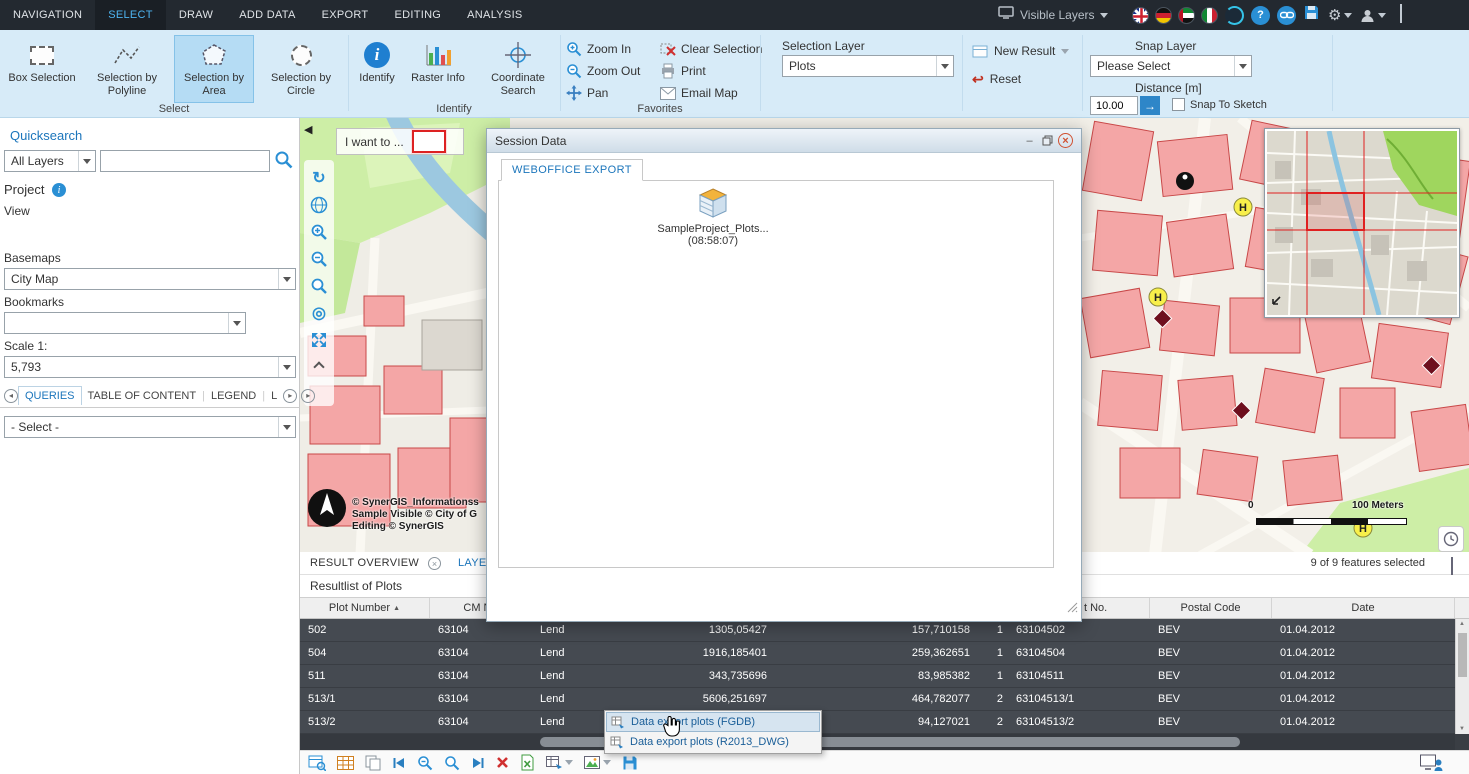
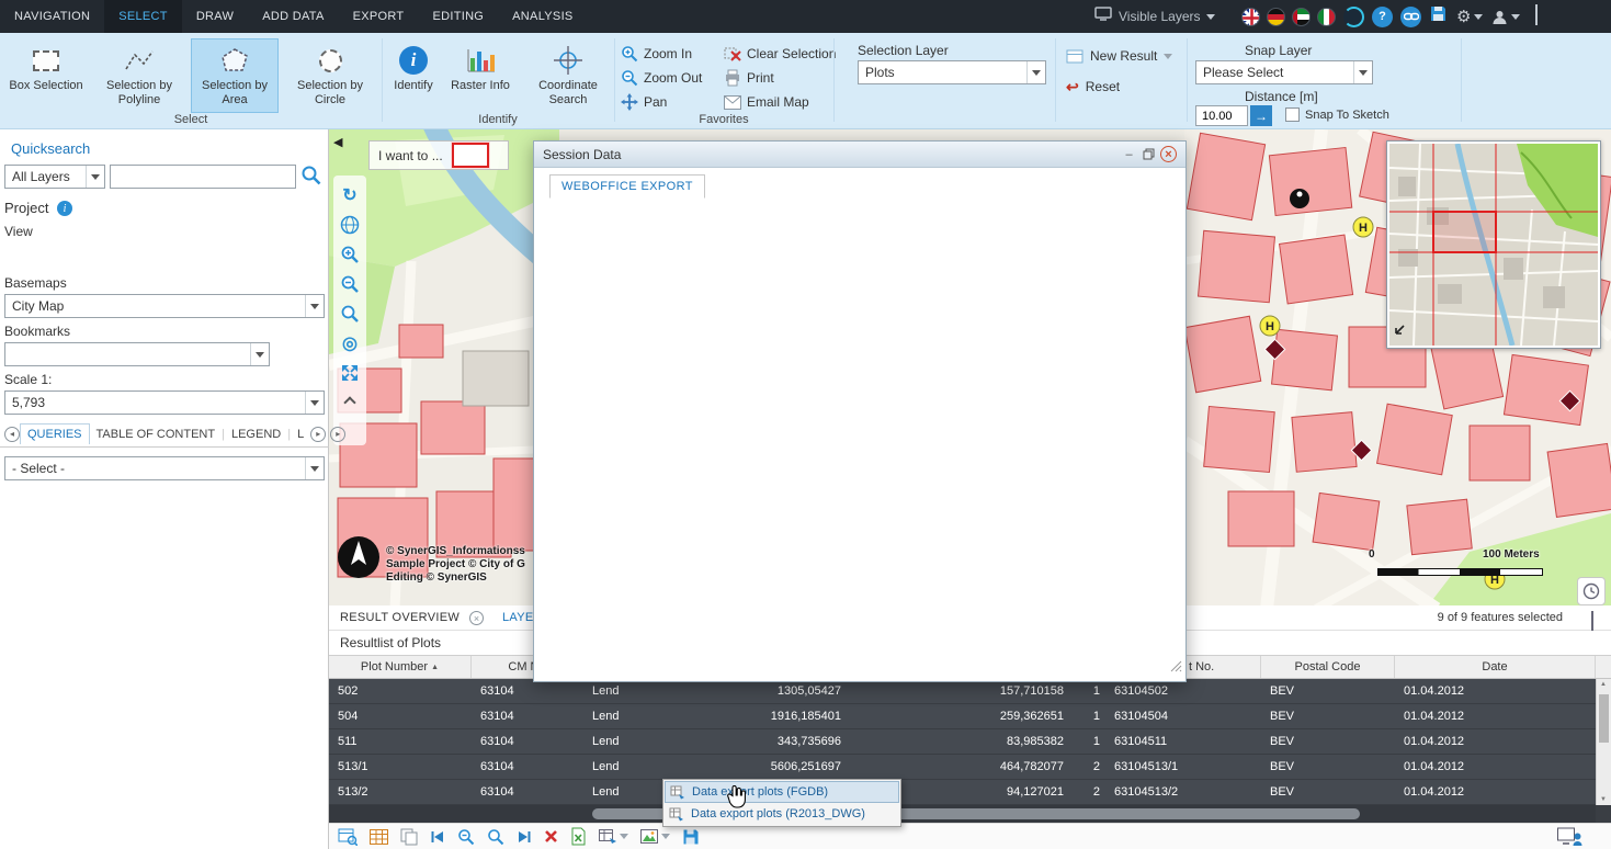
  NAVIGATION
  SELECT
  DRAW
  ADD DATA
  EXPORT
  EDITING
  ANALYSIS
  Visible Layers
  ?
  ⚙
  Box Selection
  Selection by Polyline
  Selection by Area
  Selection by Circle
  Select
  i
  Identify
  Raster Info
  Coordinate Search
  Identify
  Zoom In
  Zoom Out
  Pan
  Clear Selectio
  Print
  Email Map
  Favorites
  Selection Layer
  Plots
  New Result
  ↩
  Reset
  Snap Layer
  Please Select
  Distance [m]
  10.00
  →
  Snap To Sketch
  H
  H
  H
  ◀
  I want to ...
  ↻
  ◎
  © SynerGIS_Informationss
- Sample Visible © City of G
+ Sample Project © City of G
  Editing © SynerGIS
  0
  100 Meters
  Quicksearch
  All Layers
  Project
  i
  View
  Basemaps
  City Map
  Bookmarks
  Scale 1:
  5,793
  ◂
  QUERIES
  TABLE OF CONTENT
  |
  LEGEND
  |
  L
  ▸
  ▸
  - Select -
  RESULT OVERVIEW
  ×
  LAYE
  9 of 9 features selected
  Resultlist of Plots
  Plot Number
  t No.
  Postal Code
  Date
  502
  63104
  Lend
  1305,05427
  157,710158
  1
  63104502
  BEV
  01.04.2012
  504
  63104
  Lend
  1916,185401
  259,362651
  1
  63104504
  BEV
  01.04.2012
  511
  63104
  Lend
  343,735696
  83,985382
  1
  63104511
  BEV
  01.04.2012
  513/1
  63104
  Lend
  5606,251697
  464,782077
  2
  63104513/1
  BEV
  01.04.2012
  513/2
  63104
  Lend
  94,127021
  2
  63104513/2
  BEV
  01.04.2012
  Session Data
  –
  ×
  WEBOFFICE EXPORT
- SampleProject_Plots...
- (08:58:07)
  Data exrt plots (FGDB)
  Data export plots (R2013_DWG)
